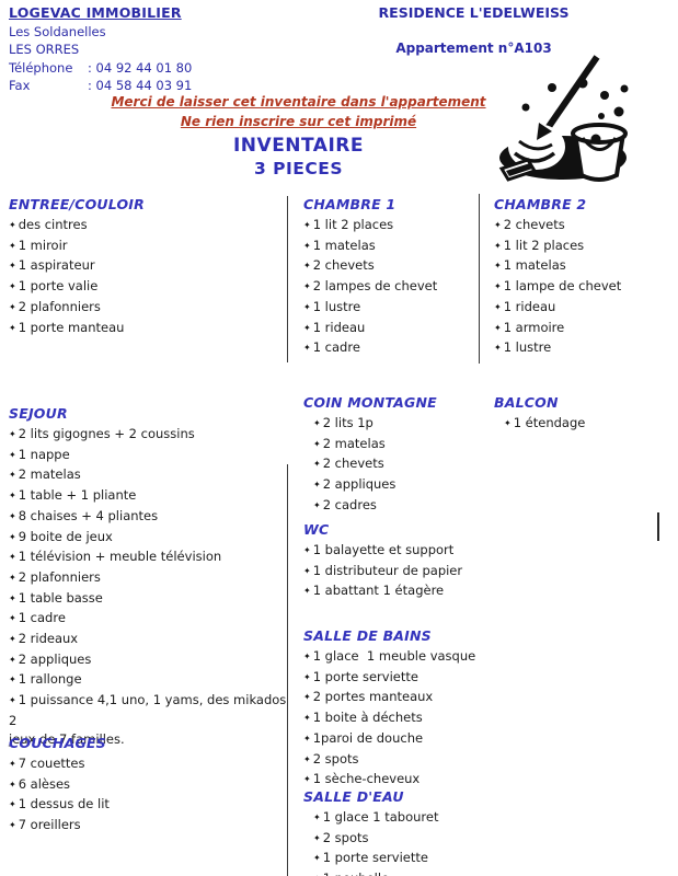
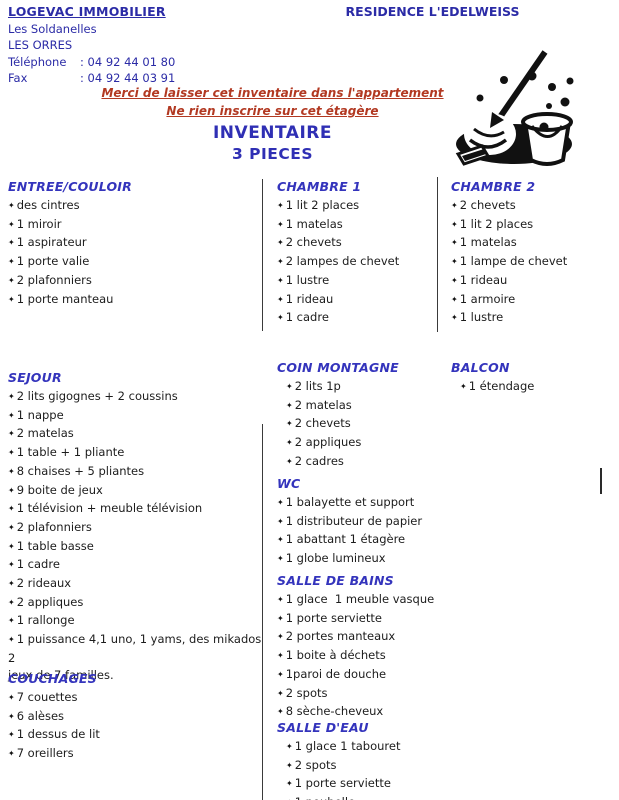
  LOGEVAC IMMOBILIER
  Les Soldanelles
  LES ORRES
  Téléphone : 04 92 44 01 80
- Fax : 04 58 44 03 91
+ Fax : 04 92 44 03 91
  RESIDENCE L'EDELWEISS
- Appartement n°A103
  Merci de laisser cet inventaire dans l'appartement
- Ne rien inscrire sur cet imprimé
+ Ne rien inscrire sur cet étagère
  INVENTAIRE
  3 PIECES
  ENTREE/COULOIR
  ✦ des cintres
  ✦ 1 miroir
  ✦ 1 aspirateur
  ✦ 1 porte valie
  ✦ 2 plafonniers
  ✦ 1 porte manteau
  CHAMBRE 1
  ✦ 1 lit 2 places
  ✦ 1 matelas
  ✦ 2 chevets
  ✦ 2 lampes de chevet
  ✦ 1 lustre
  ✦ 1 rideau
  ✦ 1 cadre
  CHAMBRE 2
  ✦ 2 chevets
  ✦ 1 lit 2 places
  ✦ 1 matelas
  ✦ 1 lampe de chevet
  ✦ 1 rideau
  ✦ 1 armoire
  ✦ 1 lustre
  SEJOUR
  ✦ 2 lits gigognes + 2 coussins
  ✦ 1 nappe
  ✦ 2 matelas
  ✦ 1 table + 1 pliante
- ✦ 8 chaises + 4 pliantes
+ ✦ 8 chaises + 5 pliantes
  ✦ 9 boite de jeux
  ✦ 1 télévision + meuble télévision
  ✦ 2 plafonniers
  ✦ 1 table basse
  ✦ 1 cadre
  ✦ 2 rideaux
  ✦ 2 appliques
  ✦ 1 rallonge
  ✦ 1 puissance 4,1 uno, 1 yams, des mikados 2
  jeux de 7 familles.
  COUCHAGES
  ✦ 7 couettes
  ✦ 6 alèses
  ✦ 1 dessus de lit
  ✦ 7 oreillers
  COIN MONTAGNE
  ✦ 2 lits 1p
  ✦ 2 matelas
  ✦ 2 chevets
  ✦ 2 appliques
  ✦ 2 cadres
  WC
  ✦ 1 balayette et support
  ✦ 1 distributeur de papier
  ✦ 1 abattant 1 étagère
+ ✦ 1 globe lumineux
  SALLE DE BAINS
  ✦ 1 glace 1 meuble vasque
  ✦ 1 porte serviette
  ✦ 2 portes manteaux
  ✦ 1 boite à déchets
  ✦ 1paroi de douche
  ✦ 2 spots
- ✦ 1 sèche-cheveux
+ ✦ 8 sèche-cheveux
  SALLE D'EAU
  ✦ 1 glace 1 tabouret
  ✦ 2 spots
  ✦ 1 porte serviette
  BALCON
  ✦ 1 étendage
